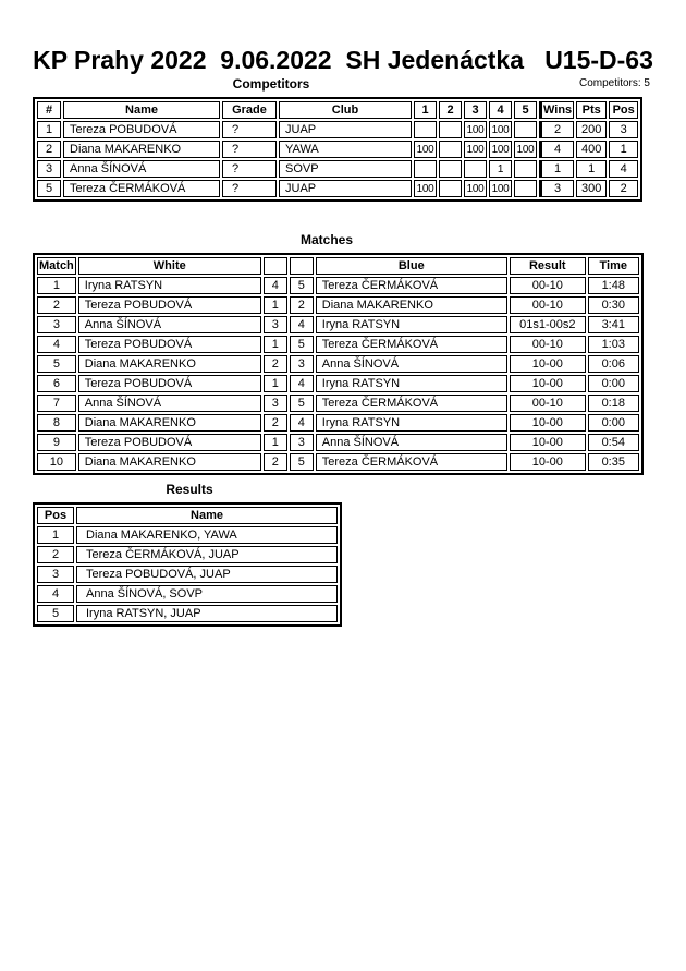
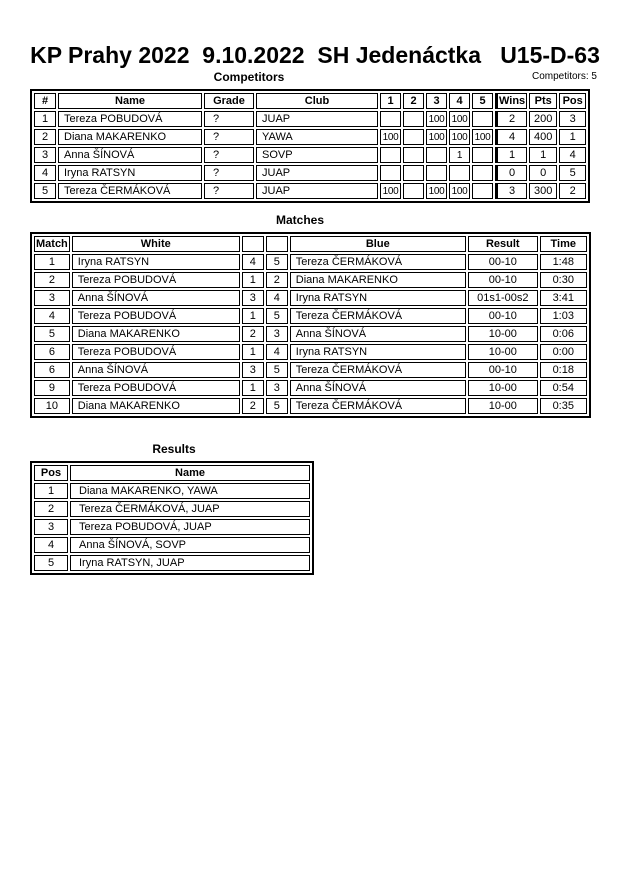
- KP Prahy 2022 9.06.2022 SH Jedenáctka U15-D-63
+ KP Prahy 2022 9.10.2022 SH Jedenáctka U15-D-63
  Competitors
  Competitors: 5
  #	Name	Grade	Club	1	2	3	4	5	Wins	Pts	Pos
  1	Tereza POBUDOVÁ	?	JUAP			100	100		2	200	3
  2	Diana MAKARENKO	?	YAWA	100		100	100	100	4	400	1
  3	Anna ŠÍNOVÁ	?	SOVP				1		1	1	4
+ 4	Iryna RATSYN	?	JUAP						0	0	5
  5	Tereza ČERMÁKOVÁ	?	JUAP	100		100	100		3	300	2
  Matches
  Match	White			Blue	Result	Time
  1	Iryna RATSYN	4	5	Tereza ČERMÁKOVÁ	00-10	1:48
  2	Tereza POBUDOVÁ	1	2	Diana MAKARENKO	00-10	0:30
  3	Anna ŠÍNOVÁ	3	4	Iryna RATSYN	01s1-00s2	3:41
  4	Tereza POBUDOVÁ	1	5	Tereza ČERMÁKOVÁ	00-10	1:03
  5	Diana MAKARENKO	2	3	Anna ŠÍNOVÁ	10-00	0:06
  6	Tereza POBUDOVÁ	1	4	Iryna RATSYN	10-00	0:00
- 7	Anna ŠÍNOVÁ	3	5	Tereza ČERMÁKOVÁ	00-10	0:18
+ 6	Anna ŠÍNOVÁ	3	5	Tereza ČERMÁKOVÁ	00-10	0:18
- 8	Diana MAKARENKO	2	4	Iryna RATSYN	10-00	0:00
  9	Tereza POBUDOVÁ	1	3	Anna ŠÍNOVÁ	10-00	0:54
  10	Diana MAKARENKO	2	5	Tereza ČERMÁKOVÁ	10-00	0:35
  Results
  Pos	Name
  1	Diana MAKARENKO, YAWA
  2	Tereza ČERMÁKOVÁ, JUAP
  3	Tereza POBUDOVÁ, JUAP
  4	Anna ŠÍNOVÁ, SOVP
  5	Iryna RATSYN, JUAP
